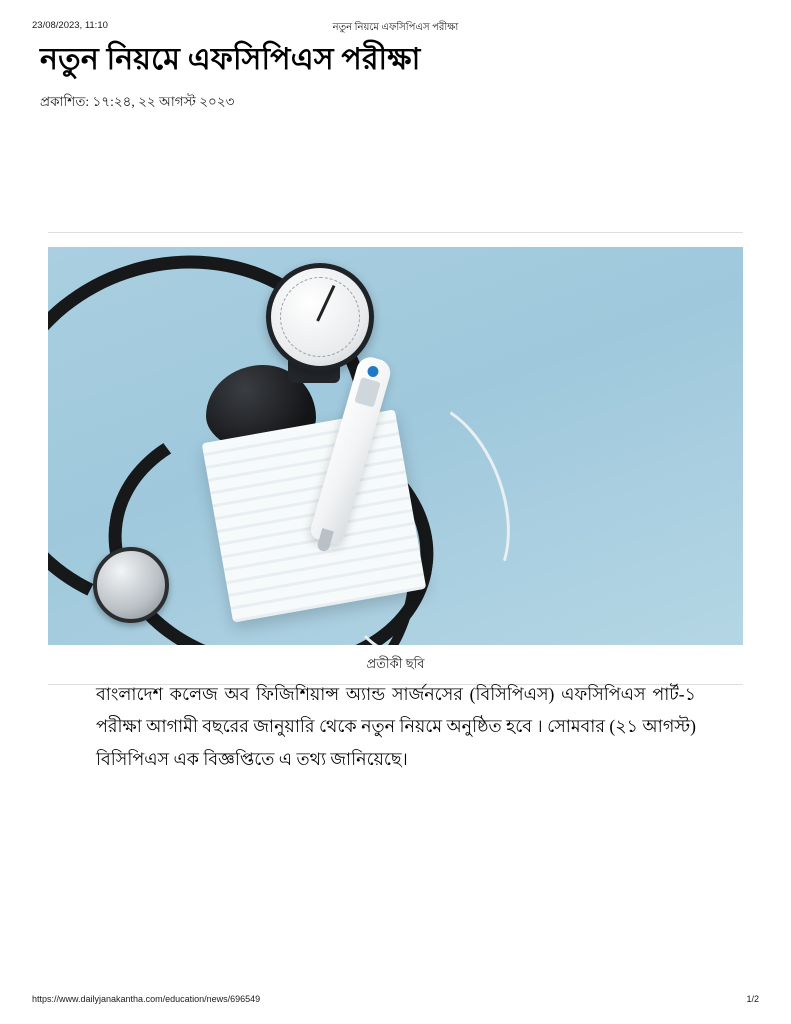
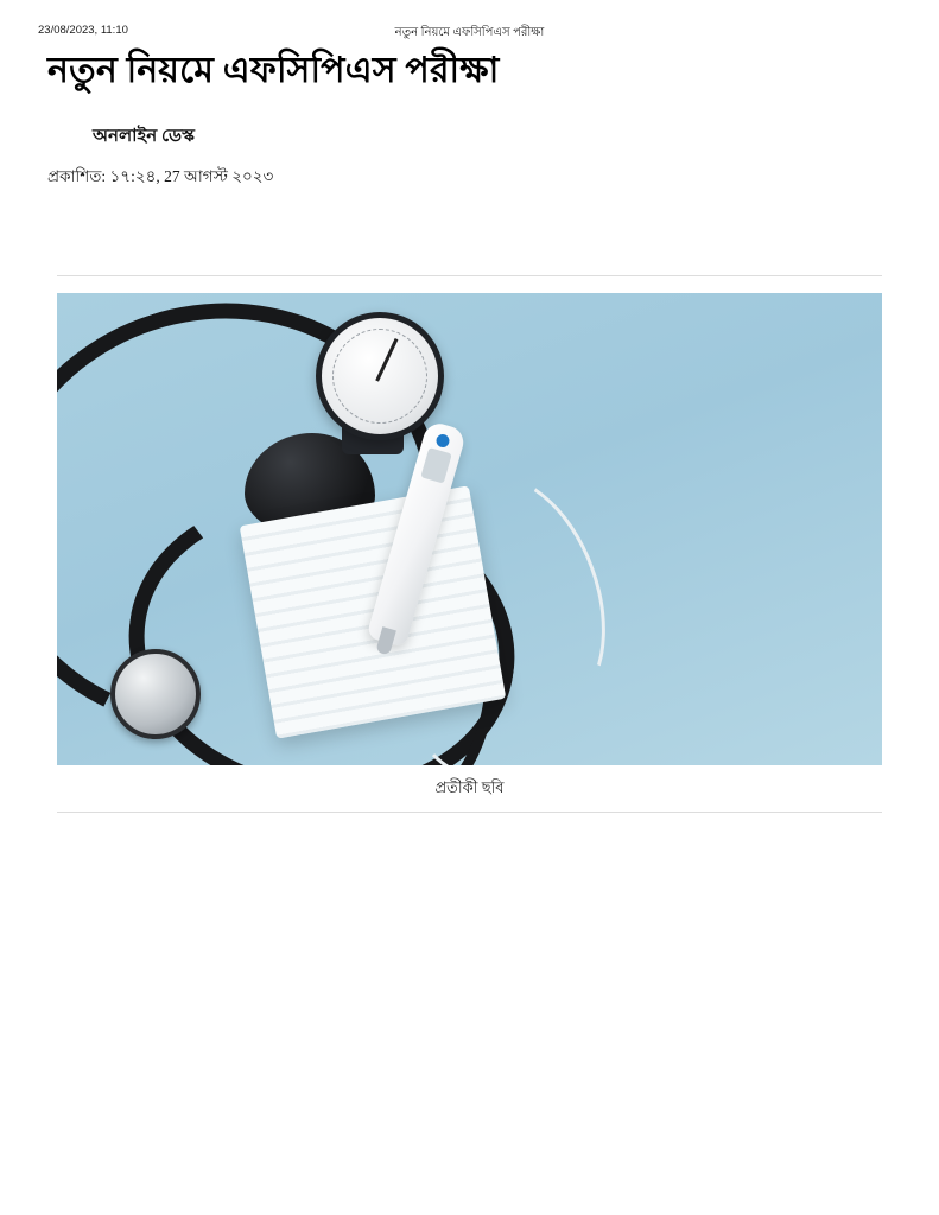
  23/08/2023, 11:10
  নতুন নিয়মে এফসিপিএস পরীক্ষা
  নতুন নিয়মে এফসিপিএস পরীক্ষা
+ অনলাইন ডেস্ক
- প্রকাশিত: ১৭:২৪, ২২ আগস্ট ২০২৩
+ প্রকাশিত: ১৭:২৪, 27 আগস্ট ২০২৩
  প্রতীকী ছবি
- বাংলাদেশ কলেজ অব ফিজিশিয়ান্স অ্যান্ড সার্জনসের (বিসিপিএস) এফসিপিএস পার্ট-১ পরীক্ষা আগামী বছরের জানুয়ারি থেকে নতুন নিয়মে অনুষ্ঠিত হবে । সোমবার (২১ আগস্ট) বিসিপিএস এক বিজ্ঞপ্তিতে এ তথ্য জানিয়েছে।
- https://www.dailyjanakantha.com/education/news/696549
- 1/2
